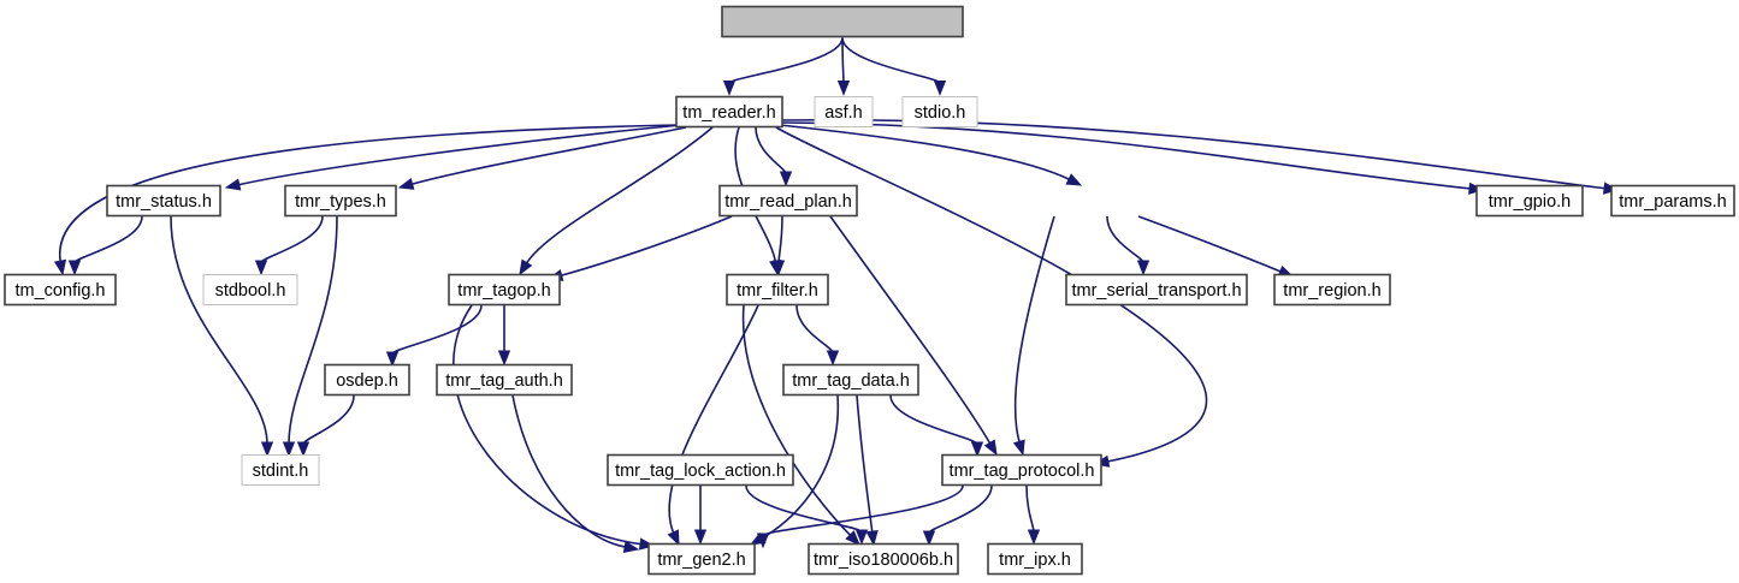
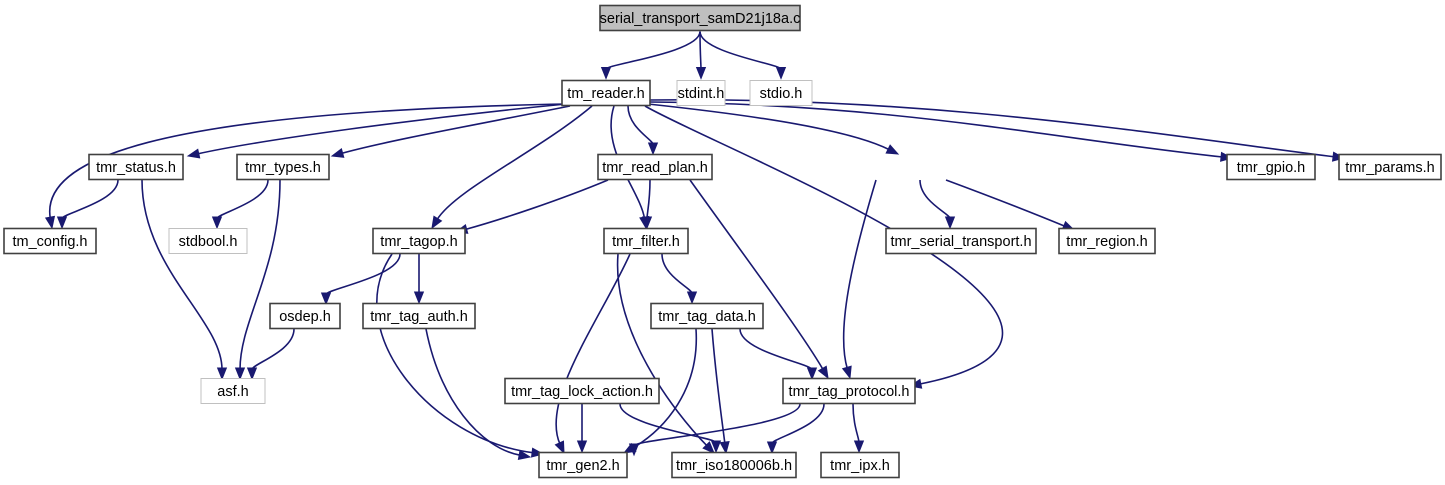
+ serial_transport_samD21j18a.c
  tm_reader.h
- asf.h
+ stdint.h
  stdio.h
  tmr_status.h
  tmr_types.h
  tmr_read_plan.h
  tmr_gpio.h
  tmr_params.h
  tm_config.h
  stdbool.h
  tmr_tagop.h
  tmr_filter.h
  tmr_serial_transport.h
  tmr_region.h
  osdep.h
  tmr_tag_auth.h
  tmr_tag_data.h
- stdint.h
+ asf.h
  tmr_tag_lock_action.h
  tmr_tag_protocol.h
  tmr_gen2.h
  tmr_iso180006b.h
  tmr_ipx.h
